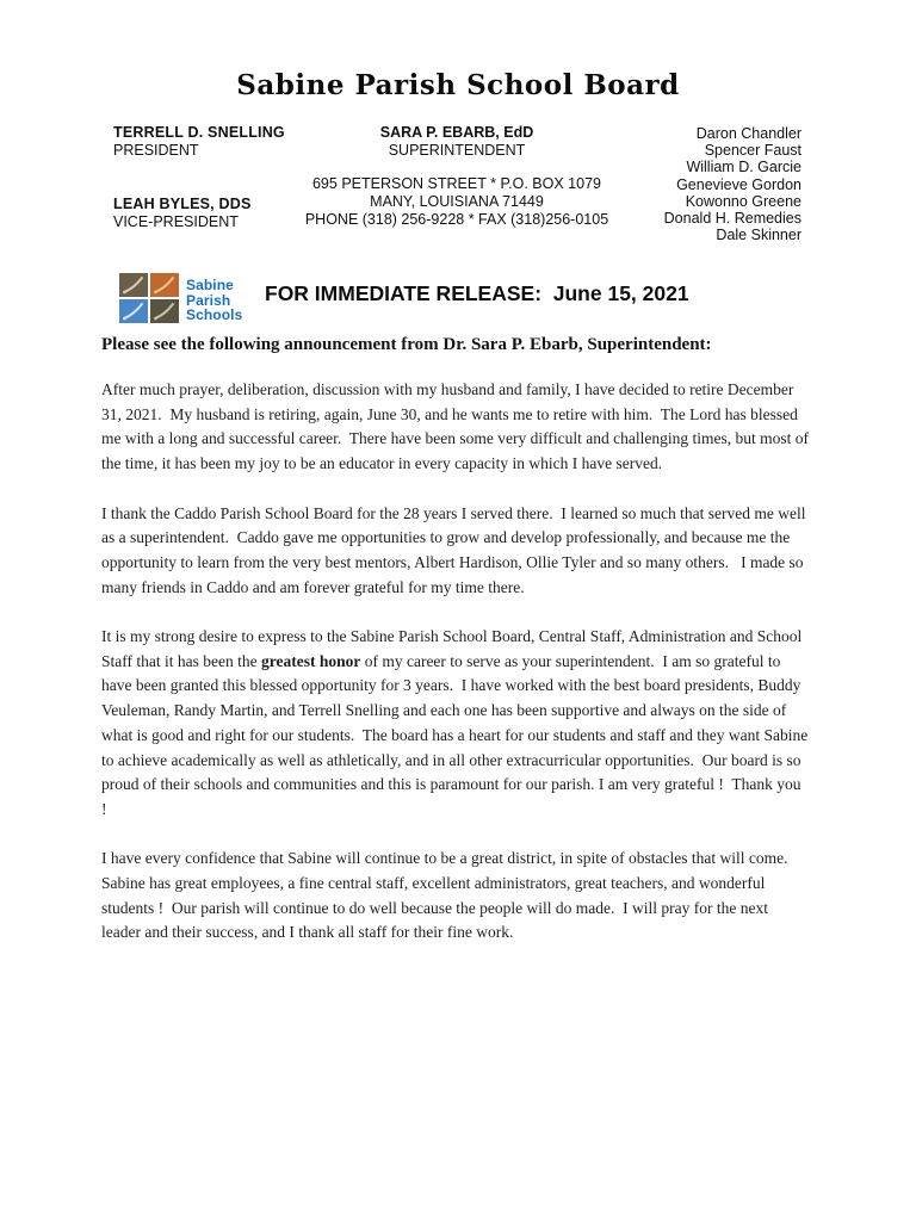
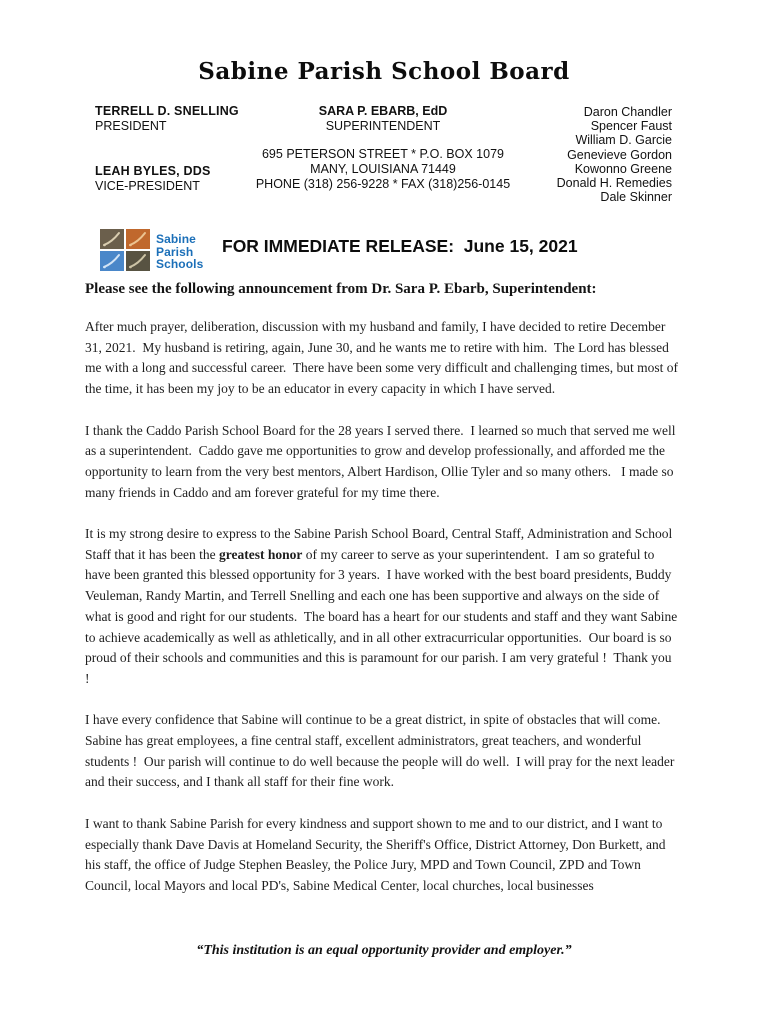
  Sabine Parish School Board
  TERRELL D. SNELLING
  PRESIDENT
  LEAH BYLES, DDS
  VICE-PRESIDENT
  SARA P. EBARB, EdD
  SUPERINTENDENT
  695 PETERSON STREET * P.O. BOX 1079
  MANY, LOUISIANA 71449
- PHONE (318) 256-9228 * FAX (318)256-0105
+ PHONE (318) 256-9228 * FAX (318)256-0145
  Daron Chandler
  Spencer Faust
  William D. Garcie
  Genevieve Gordon
  Kowonno Greene
  Donald H. Remedies
  Dale Skinner
  Sabine
  Parish
  Schools
  FOR IMMEDIATE RELEASE: June 15, 2021
  Please see the following announcement from Dr. Sara P. Ebarb, Superintendent:
  After much prayer, deliberation, discussion with my husband and family, I have decided to retire December 31, 2021. My husband is retiring, again, June 30, and he wants me to retire with him. The Lord has blessed me with a long and successful career. There have been some very difficult and challenging times, but most of the time, it has been my joy to be an educator in every capacity in which I have served.
- I thank the Caddo Parish School Board for the 28 years I served there. I learned so much that served me well as a superintendent. Caddo gave me opportunities to grow and develop professionally, and because me the opportunity to learn from the very best mentors, Albert Hardison, Ollie Tyler and so many others. I made so many friends in Caddo and am forever grateful for my time there.
+ I thank the Caddo Parish School Board for the 28 years I served there. I learned so much that served me well as a superintendent. Caddo gave me opportunities to grow and develop professionally, and afforded me the opportunity to learn from the very best mentors, Albert Hardison, Ollie Tyler and so many others. I made so many friends in Caddo and am forever grateful for my time there.
  It is my strong desire to express to the Sabine Parish School Board, Central Staff, Administration and School Staff that it has been the greatest honor of my career to serve as your superintendent. I am so grateful to have been granted this blessed opportunity for 3 years. I have worked with the best board presidents, Buddy Veuleman, Randy Martin, and Terrell Snelling and each one has been supportive and always on the side of what is good and right for our students. The board has a heart for our students and staff and they want Sabine to achieve academically as well as athletically, and in all other extracurricular opportunities. Our board is so proud of their schools and communities and this is paramount for our parish. I am very grateful ! Thank you !
- I have every confidence that Sabine will continue to be a great district, in spite of obstacles that will come. Sabine has great employees, a fine central staff, excellent administrators, great teachers, and wonderful students ! Our parish will continue to do well because the people will do made. I will pray for the next leader and their success, and I thank all staff for their fine work.
+ I have every confidence that Sabine will continue to be a great district, in spite of obstacles that will come. Sabine has great employees, a fine central staff, excellent administrators, great teachers, and wonderful students ! Our parish will continue to do well because the people will do well. I will pray for the next leader and their success, and I thank all staff for their fine work.
+ I want to thank Sabine Parish for every kindness and support shown to me and to our district, and I want to especially thank Dave Davis at Homeland Security, the Sheriff's Office, District Attorney, Don Burkett, and his staff, the office of Judge Stephen Beasley, the Police Jury, MPD and Town Council, ZPD and Town Council, local Mayors and local PD's, Sabine Medical Center, local churches, local businesses
+ “This institution is an equal opportunity provider and employer.”
